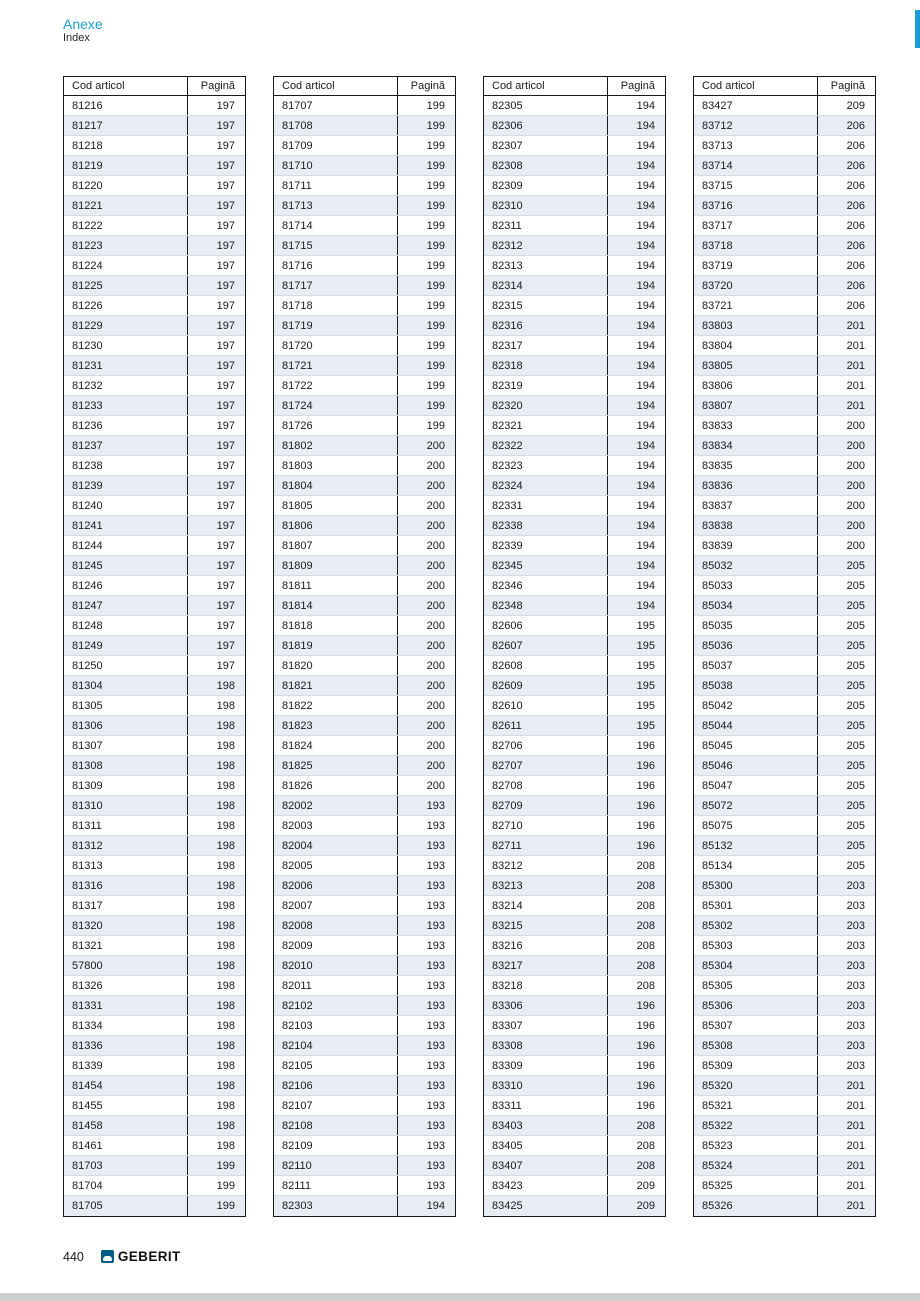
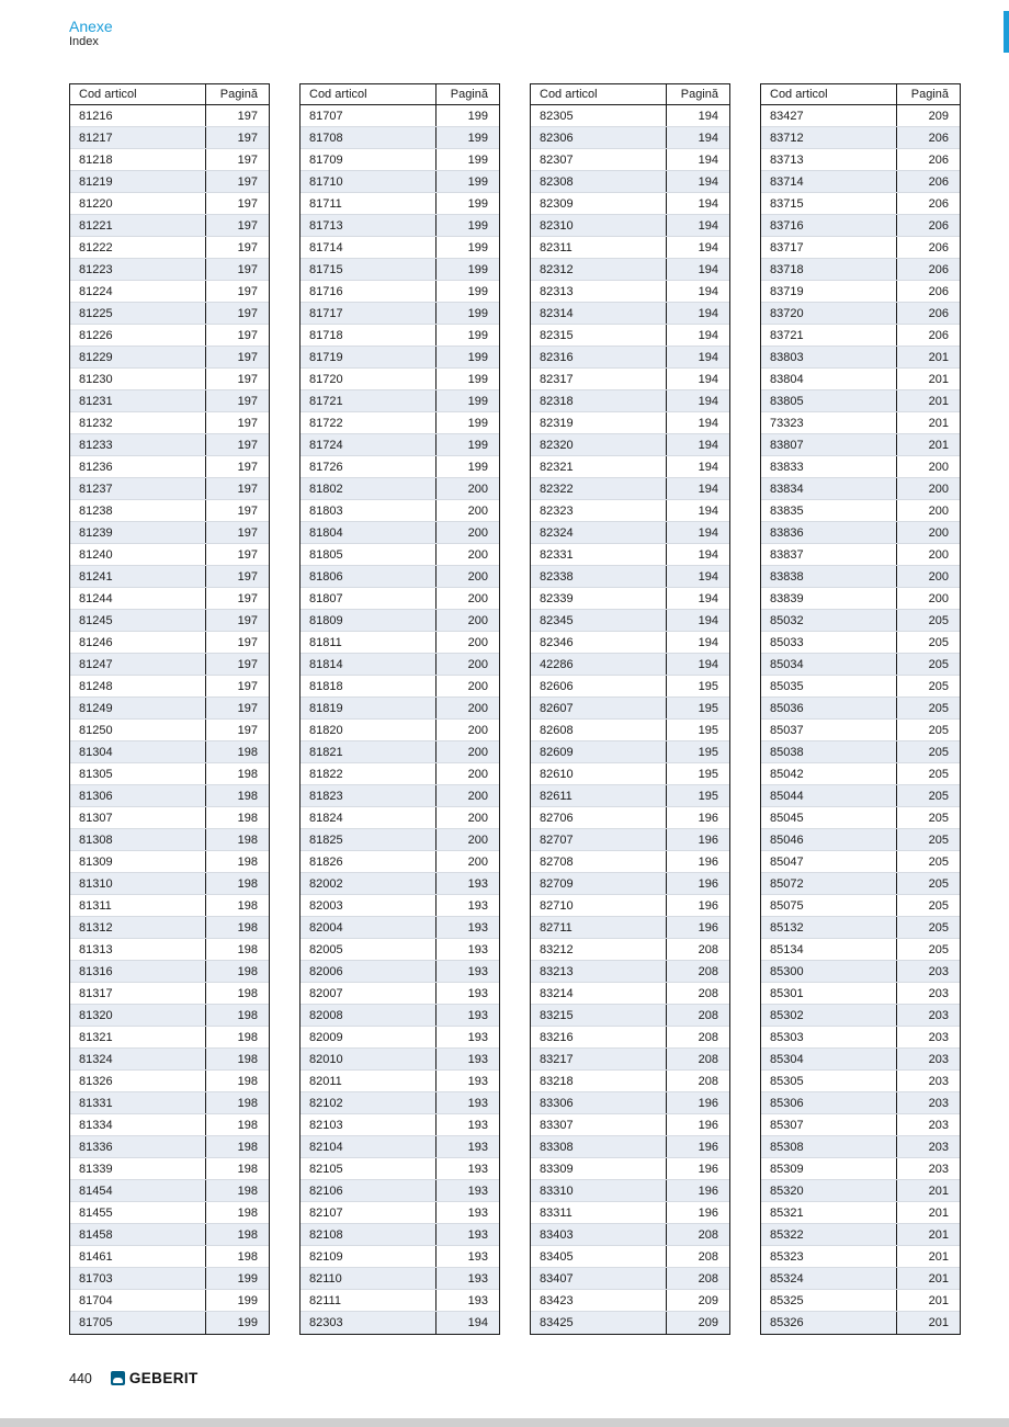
  Anexe
  Index
  Cod articol
  Pagină
  81216
  197
  81217
  197
  81218
  197
  81219
  197
  81220
  197
  81221
  197
  81222
  197
  81223
  197
  81224
  197
  81225
  197
  81226
  197
  81229
  197
  81230
  197
  81231
  197
  81232
  197
  81233
  197
  81236
  197
  81237
  197
  81238
  197
  81239
  197
  81240
  197
  81241
  197
  81244
  197
  81245
  197
  81246
  197
  81247
  197
  81248
  197
  81249
  197
  81250
  197
  81304
  198
  81305
  198
  81306
  198
  81307
  198
  81308
  198
  81309
  198
  81310
  198
  81311
  198
  81312
  198
  81313
  198
  81316
  198
  81317
  198
  81320
  198
  81321
  198
- 57800
+ 81324
  198
  81326
  198
  81331
  198
  81334
  198
  81336
  198
  81339
  198
  81454
  198
  81455
  198
  81458
  198
  81461
  198
  81703
  199
  81704
  199
  81705
  199
  Cod articol
  Pagină
  81707
  199
  81708
  199
  81709
  199
  81710
  199
  81711
  199
  81713
  199
  81714
  199
  81715
  199
  81716
  199
  81717
  199
  81718
  199
  81719
  199
  81720
  199
  81721
  199
  81722
  199
  81724
  199
  81726
  199
  81802
  200
  81803
  200
  81804
  200
  81805
  200
  81806
  200
  81807
  200
  81809
  200
  81811
  200
  81814
  200
  81818
  200
  81819
  200
  81820
  200
  81821
  200
  81822
  200
  81823
  200
  81824
  200
  81825
  200
  81826
  200
  82002
  193
  82003
  193
  82004
  193
  82005
  193
  82006
  193
  82007
  193
  82008
  193
  82009
  193
  82010
  193
  82011
  193
  82102
  193
  82103
  193
  82104
  193
  82105
  193
  82106
  193
  82107
  193
  82108
  193
  82109
  193
  82110
  193
  82111
  193
  82303
  194
  Cod articol
  Pagină
  82305
  194
  82306
  194
  82307
  194
  82308
  194
  82309
  194
  82310
  194
  82311
  194
  82312
  194
  82313
  194
  82314
  194
  82315
  194
  82316
  194
  82317
  194
  82318
  194
  82319
  194
  82320
  194
  82321
  194
  82322
  194
  82323
  194
  82324
  194
  82331
  194
  82338
  194
  82339
  194
  82345
  194
  82346
  194
- 82348
+ 42286
  194
  82606
  195
  82607
  195
  82608
  195
  82609
  195
  82610
  195
  82611
  195
  82706
  196
  82707
  196
  82708
  196
  82709
  196
  82710
  196
  82711
  196
  83212
  208
  83213
  208
  83214
  208
  83215
  208
  83216
  208
  83217
  208
  83218
  208
  83306
  196
  83307
  196
  83308
  196
  83309
  196
  83310
  196
  83311
  196
  83403
  208
  83405
  208
  83407
  208
  83423
  209
  83425
  209
  Cod articol
  Pagină
  83427
  209
  83712
  206
  83713
  206
  83714
  206
  83715
  206
  83716
  206
  83717
  206
  83718
  206
  83719
  206
  83720
  206
  83721
  206
  83803
  201
  83804
  201
  83805
  201
- 83806
+ 73323
  201
  83807
  201
  83833
  200
  83834
  200
  83835
  200
  83836
  200
  83837
  200
  83838
  200
  83839
  200
  85032
  205
  85033
  205
  85034
  205
  85035
  205
  85036
  205
  85037
  205
  85038
  205
  85042
  205
  85044
  205
  85045
  205
  85046
  205
  85047
  205
  85072
  205
  85075
  205
  85132
  205
  85134
  205
  85300
  203
  85301
  203
  85302
  203
  85303
  203
  85304
  203
  85305
  203
  85306
  203
  85307
  203
  85308
  203
  85309
  203
  85320
  201
  85321
  201
  85322
  201
  85323
  201
  85324
  201
  85325
  201
  85326
  201
  440
  GEBERIT
